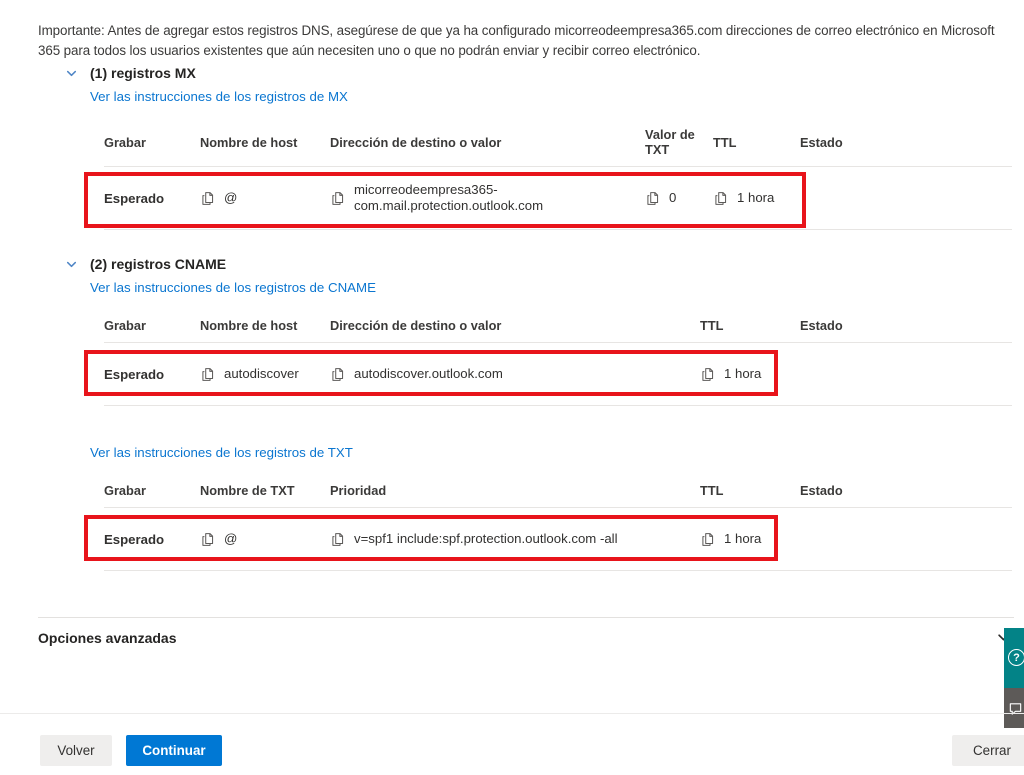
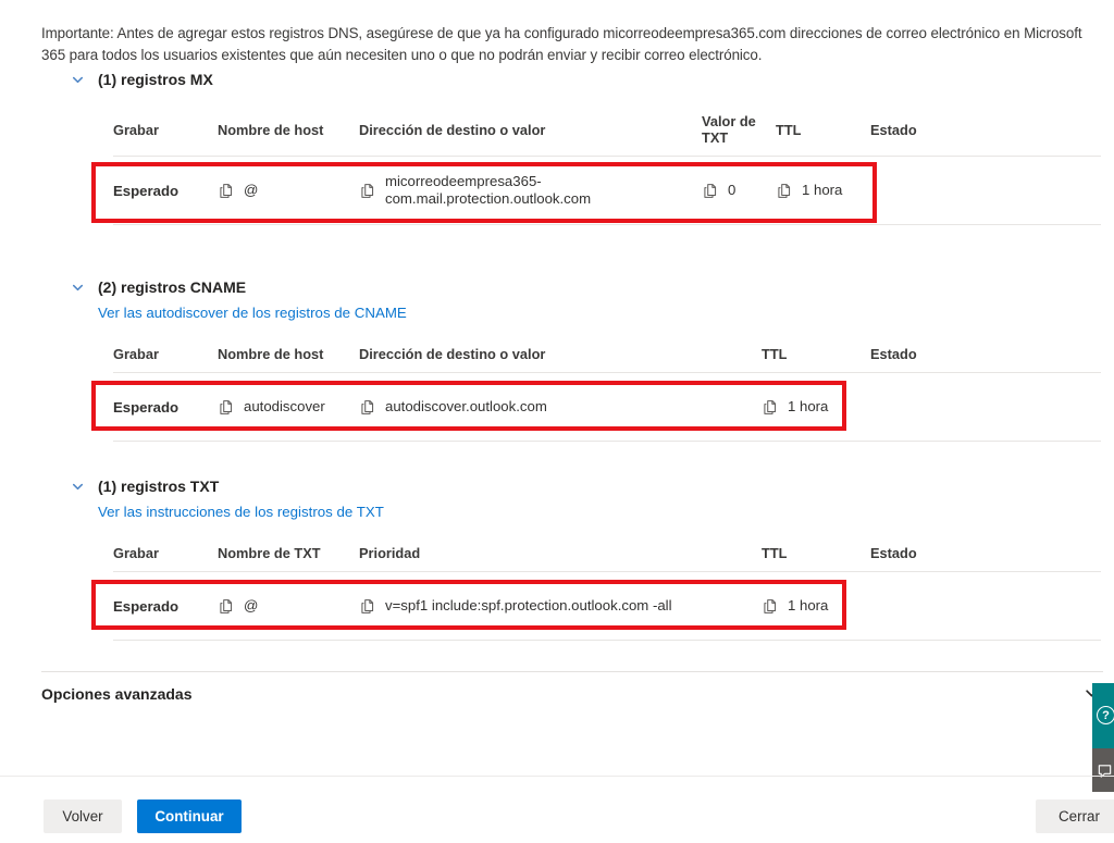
  Importante: Antes de agregar estos registros DNS, asegúrese de que ya ha configurado micorreodeempresa365.com direcciones de correo electrónico en Microsoft 365 para todos los usuarios existentes que aún necesiten uno o que no podrán enviar y recibir correo electrónico.
  (1) registros MX
- Ver las instrucciones de los registros de MX
  Grabar
  Nombre de host
  Dirección de destino o valor
  Valor de TXT
  TTL
  Estado
  Esperado
  @
  micorreodeempresa365-com.mail.protection.outlook.com
  0
  1 hora
  (2) registros CNAME
- Ver las instrucciones de los registros de CNAME
+ Ver las autodiscover de los registros de CNAME
  Grabar
  Nombre de host
  Dirección de destino o valor
  TTL
  Estado
  Esperado
  autodiscover
  autodiscover.outlook.com
  1 hora
+ (1) registros TXT
  Ver las instrucciones de los registros de TXT
  Grabar
  Nombre de TXT
  Prioridad
  TTL
  Estado
  Esperado
  @
  v=spf1 include:spf.protection.outlook.com -all
  1 hora
  Opciones avanzadas
  ?
  Volver
  Continuar
  Cerrar
